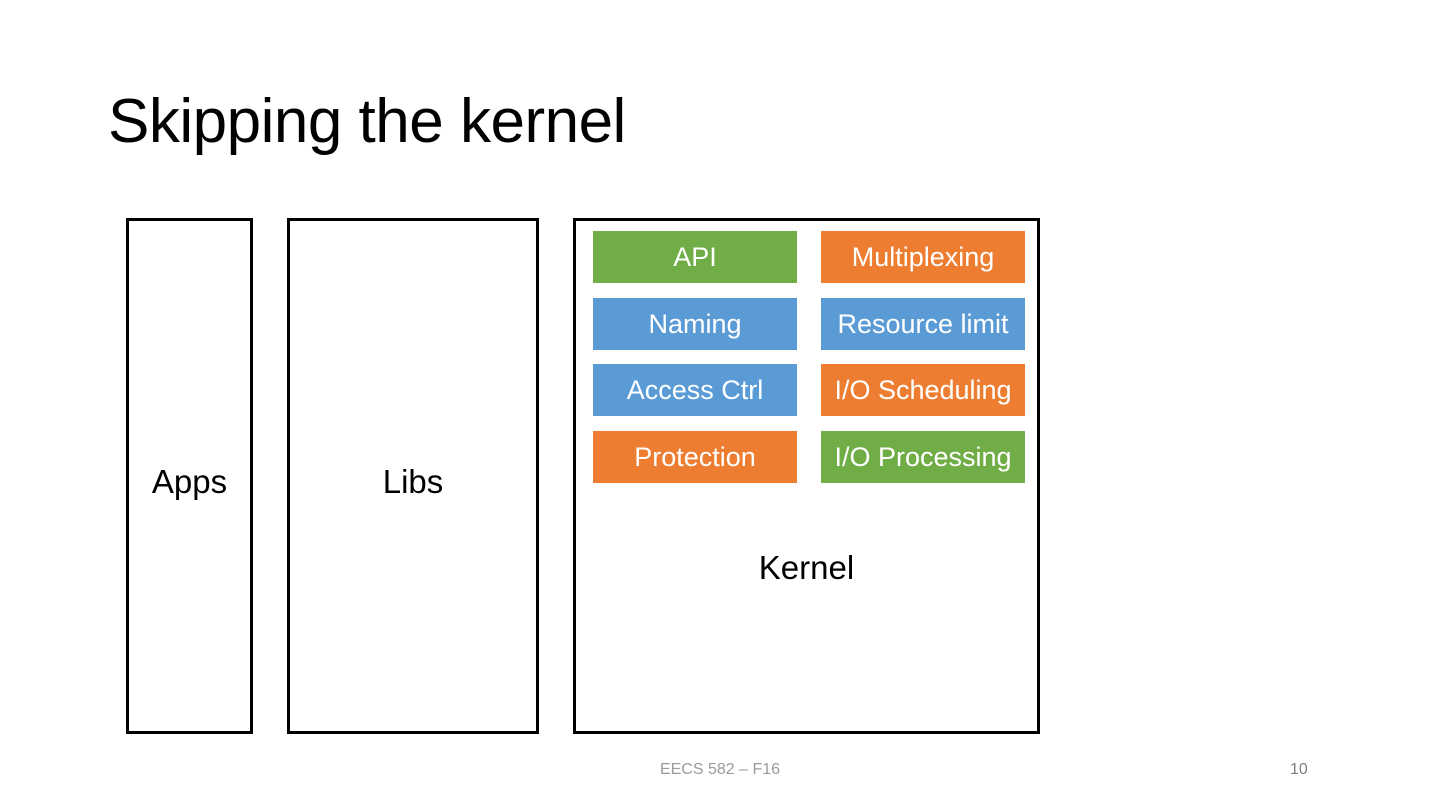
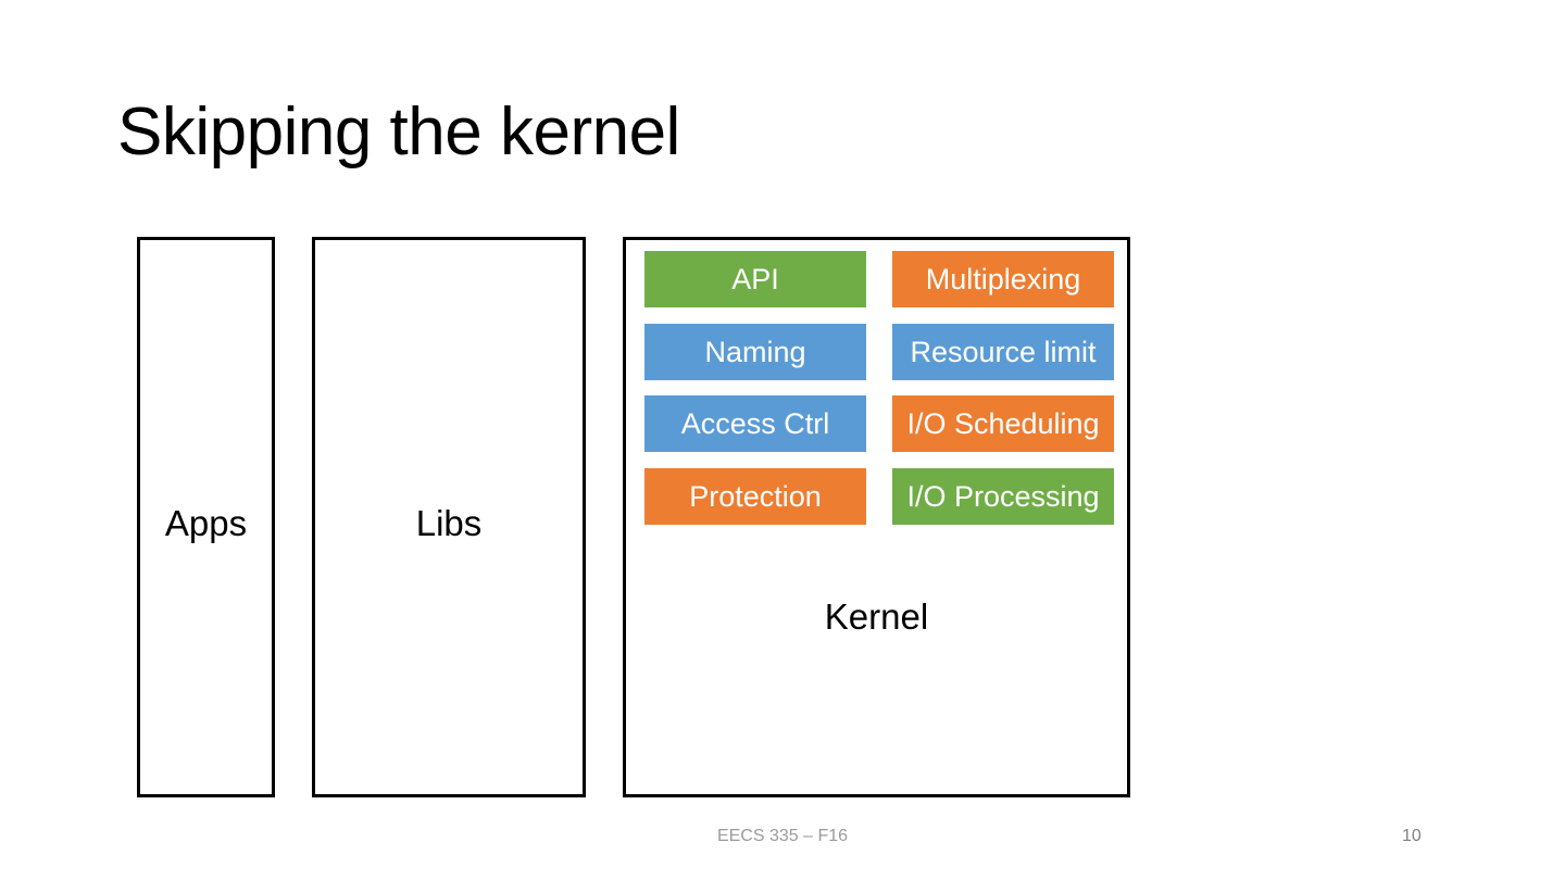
  Skipping the kernel
  Apps
  Libs
  API
  Naming
  Access Ctrl
  Protection
  Multiplexing
  Resource limit
  I/O Scheduling
  I/O Processing
  Kernel
- EECS 582 – F16
+ EECS 335 – F16
  10
